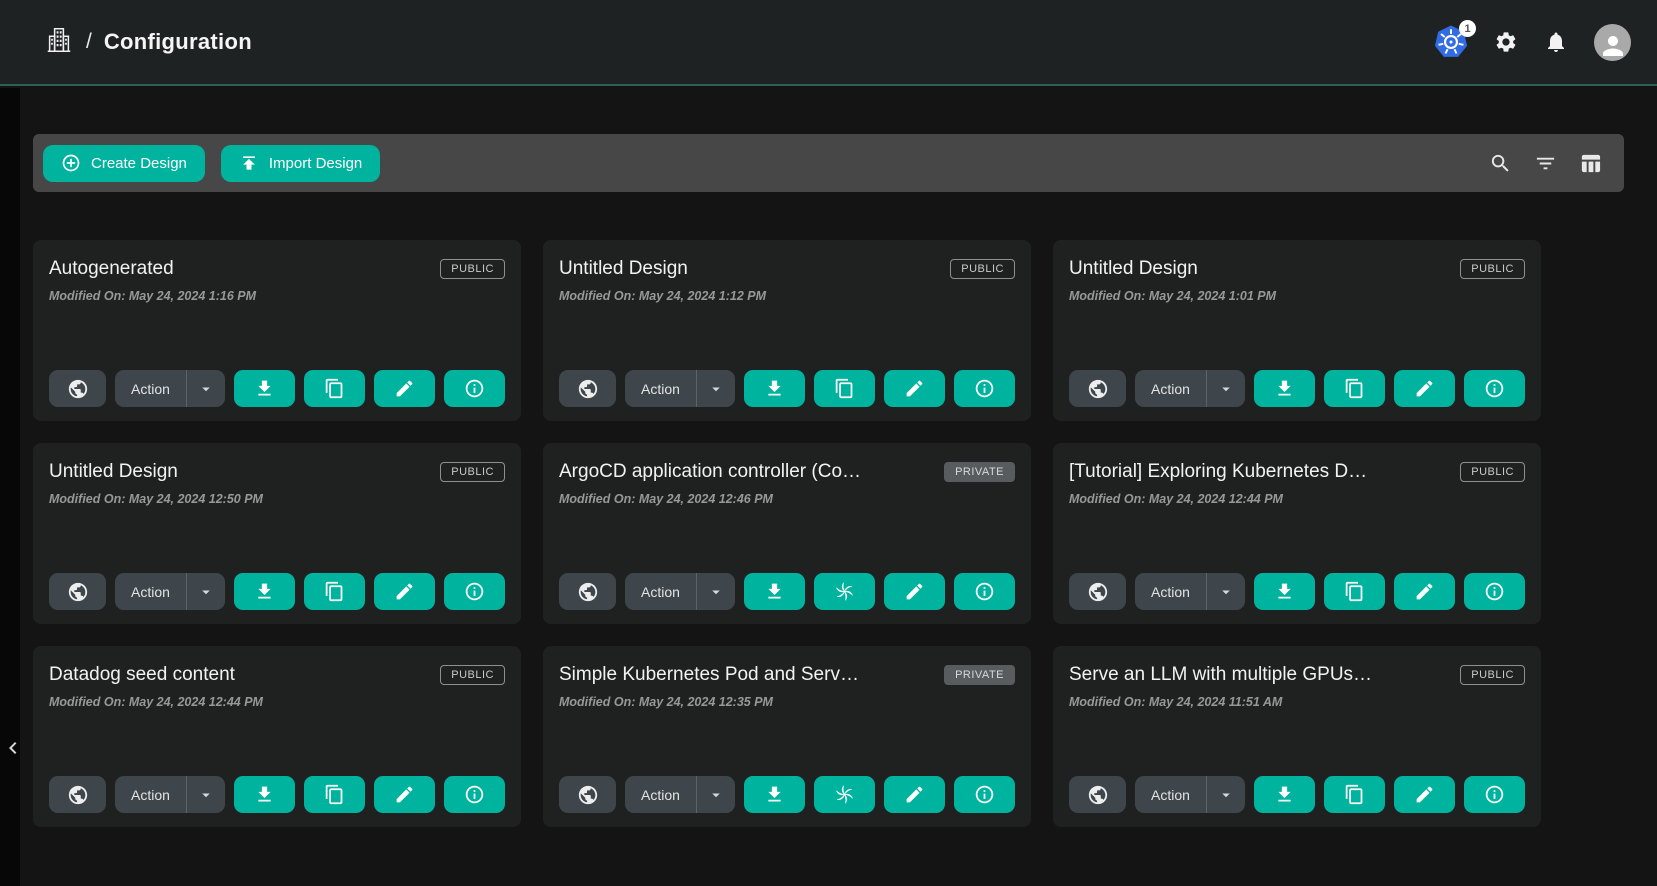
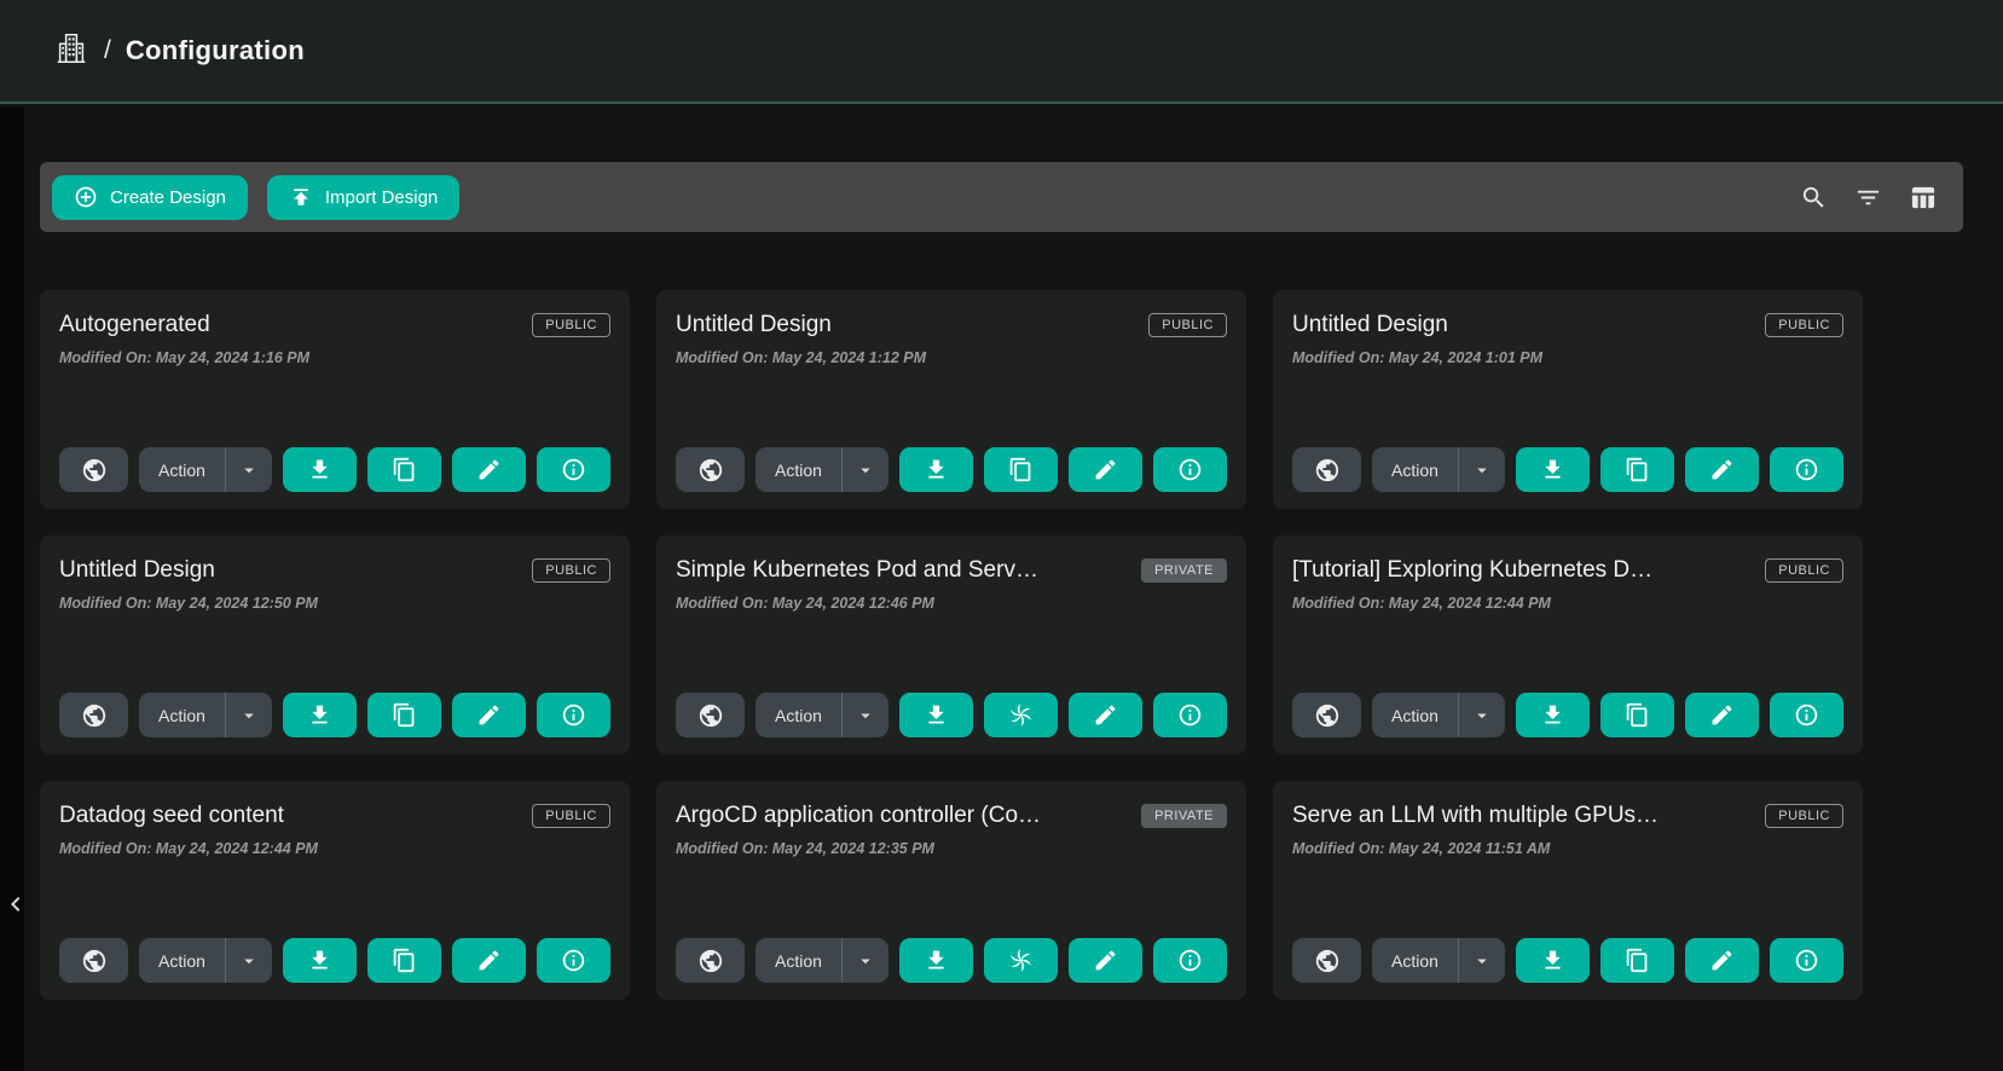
  /
  Configuration
- 1
  Create Design
  Import Design
  Autogenerated
  PUBLIC
  Modified On: May 24, 2024 1:16 PM
  Action
  Untitled Design
  PUBLIC
  Modified On: May 24, 2024 1:12 PM
  Action
  Untitled Design
  PUBLIC
  Modified On: May 24, 2024 1:01 PM
  Action
  Untitled Design
  PUBLIC
  Modified On: May 24, 2024 12:50 PM
  Action
- ArgoCD application controller (Co…
+ Simple Kubernetes Pod and Serv…
  PRIVATE
  Modified On: May 24, 2024 12:46 PM
  Action
  [Tutorial] Exploring Kubernetes D…
  PUBLIC
  Modified On: May 24, 2024 12:44 PM
  Action
  Datadog seed content
  PUBLIC
  Modified On: May 24, 2024 12:44 PM
  Action
- Simple Kubernetes Pod and Serv…
+ ArgoCD application controller (Co…
  PRIVATE
  Modified On: May 24, 2024 12:35 PM
  Action
  Serve an LLM with multiple GPUs…
  PUBLIC
  Modified On: May 24, 2024 11:51 AM
  Action
